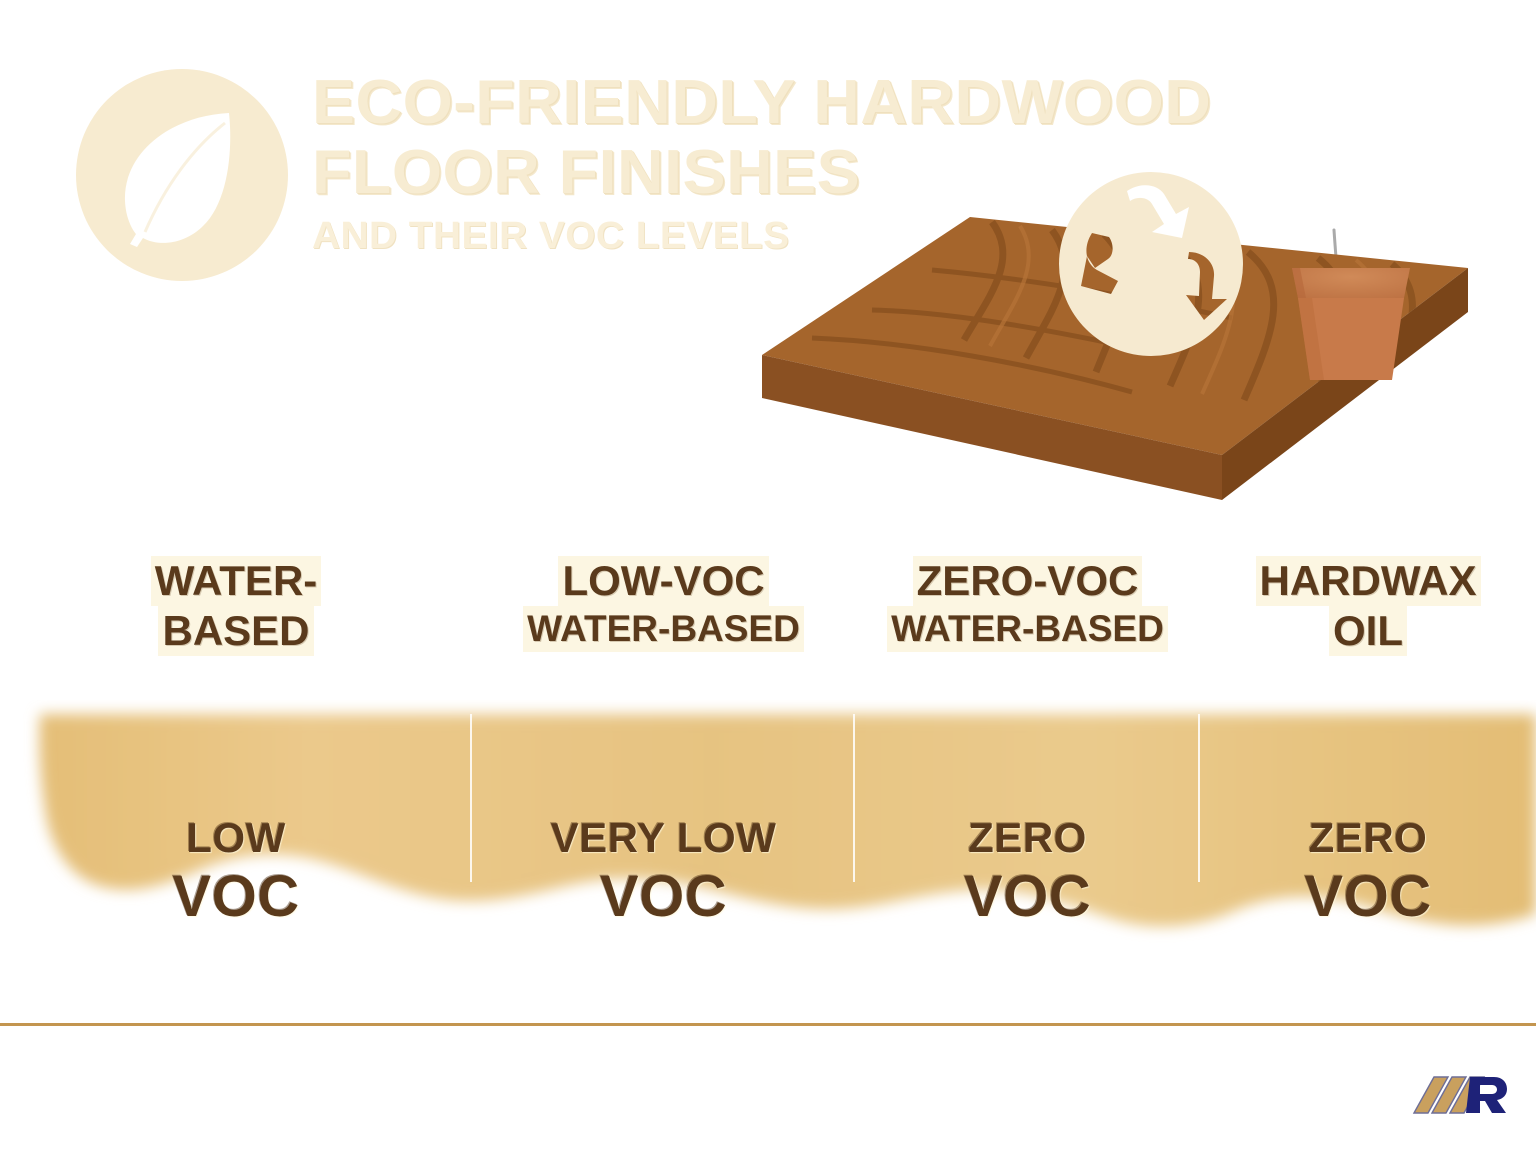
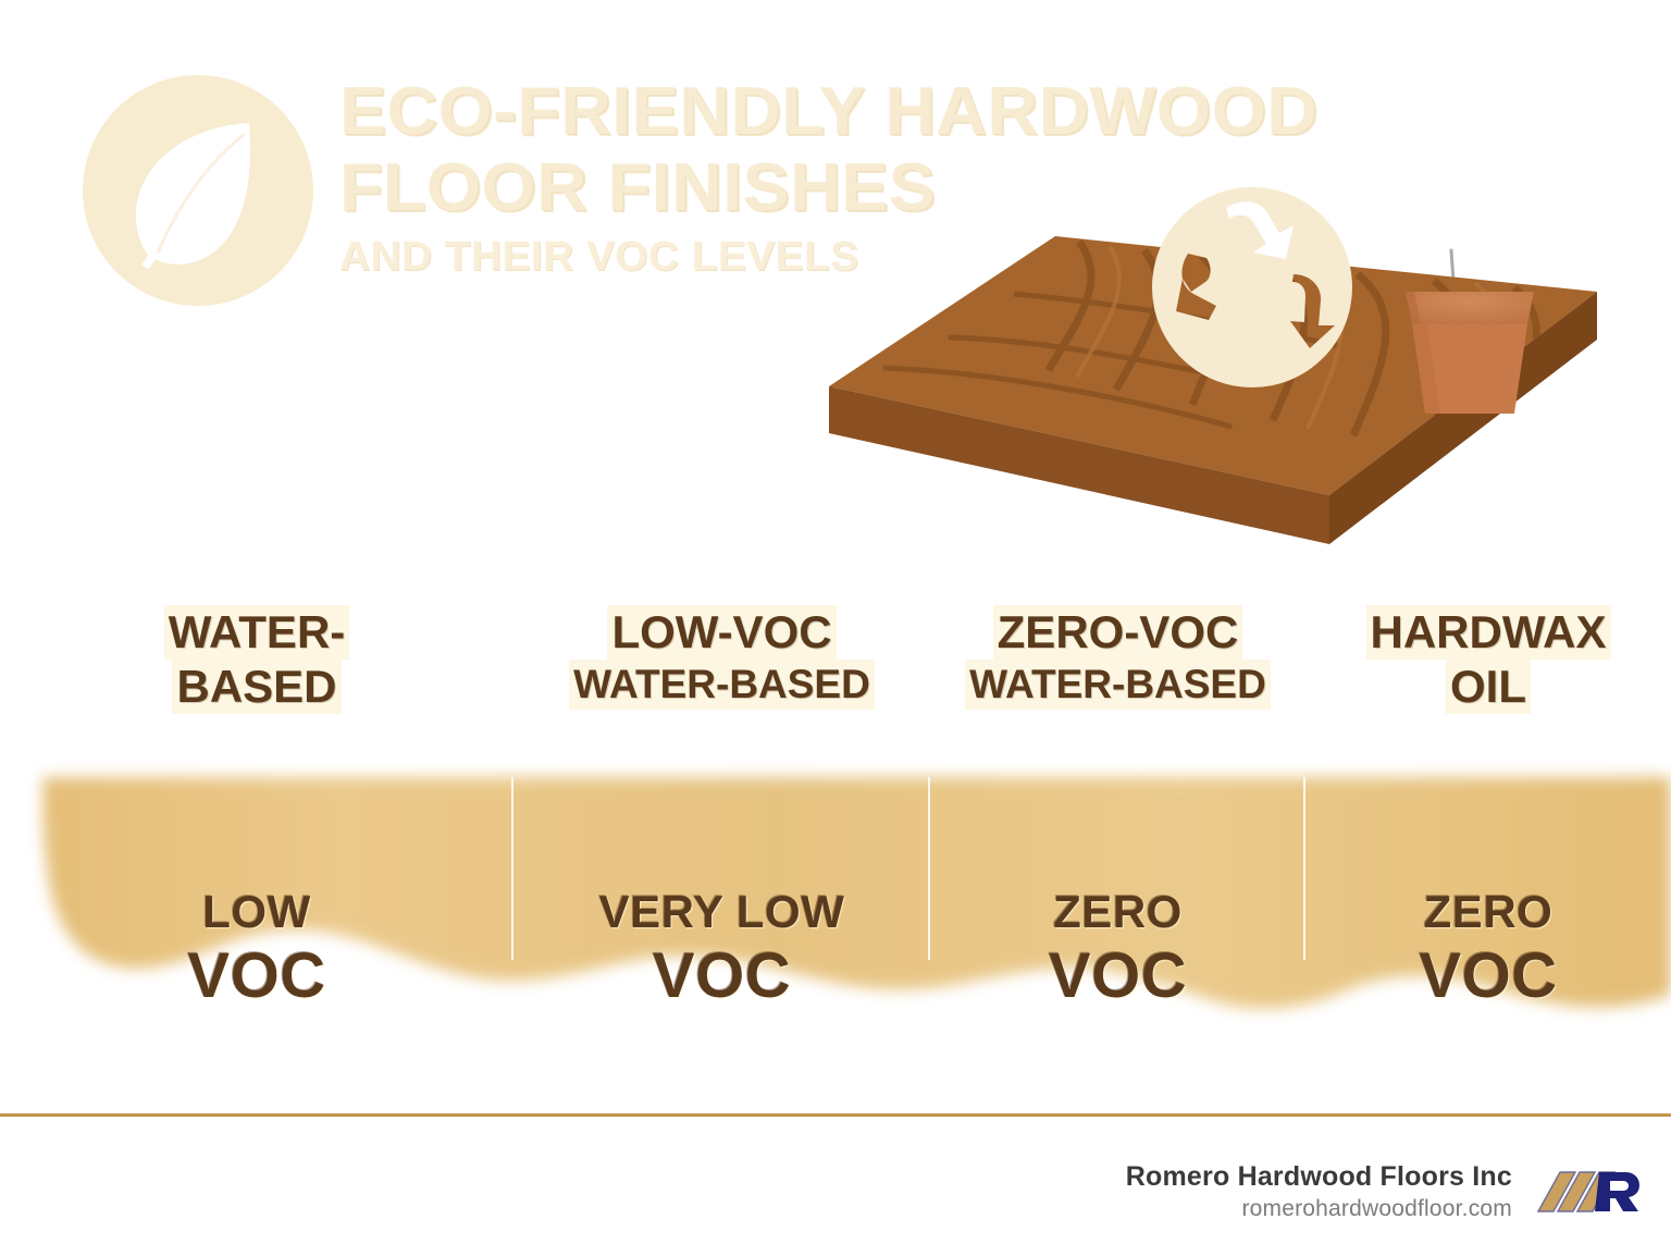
  ECO-FRIENDLY HARDWOOD
  FLOOR FINISHES
  AND THEIR VOC LEVELS
  WATER-
  BASED
  LOW-VOC
  WATER-BASED
  ZERO-VOC
  WATER-BASED
  HARDWAX
  OIL
  LOW
  VOC
  VERY LOW
  VOC
  ZERO
  VOC
  ZERO
  VOC
+ Romero Hardwood Floors Inc
+ romerohardwoodfloor.com
